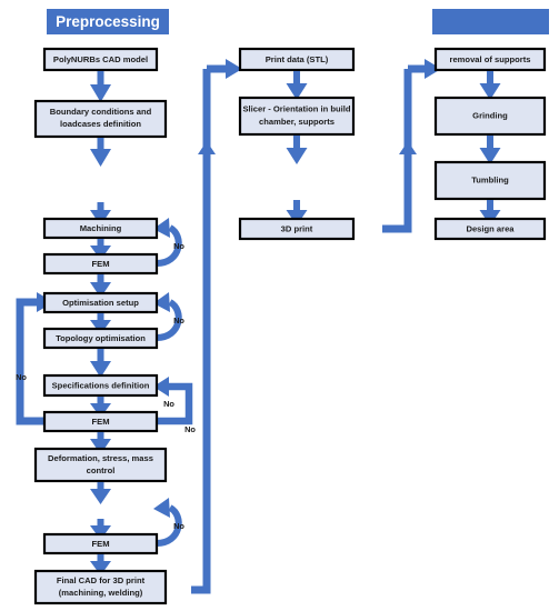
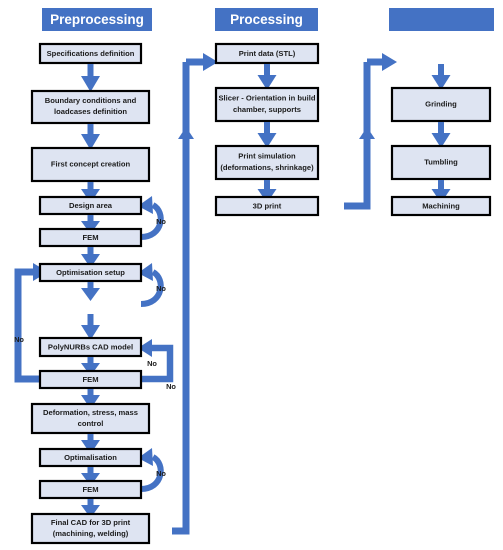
  Preprocessing
+ Processing
- PolyNURBs CAD model
+ Specifications definition
  Boundary conditions and
  loadcases definition
+ First concept creation
- Machining
+ Design area
  FEM
  Optimisation setup
- Topology optimisation
- Specifications definition
+ PolyNURBs CAD model
  FEM
  Deformation, stress, mass
  control
+ Optimalisation
  FEM
  Final CAD for 3D print
  (machining, welding)
  Print data (STL)
  Slicer - Orientation in build
  chamber, supports
+ Print simulation
+ (deformations, shrinkage)
  3D print
- removal of supports
  Grinding
  Tumbling
- Design area
+ Machining
  No
  No
  No
  No
  No
  No
